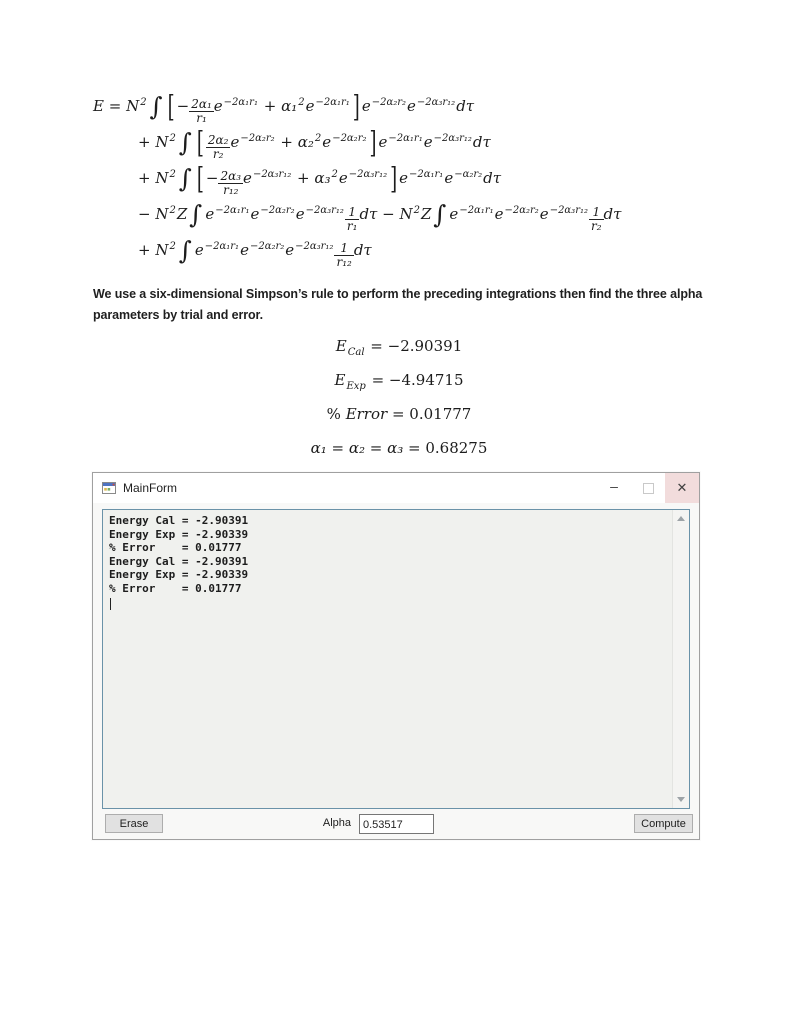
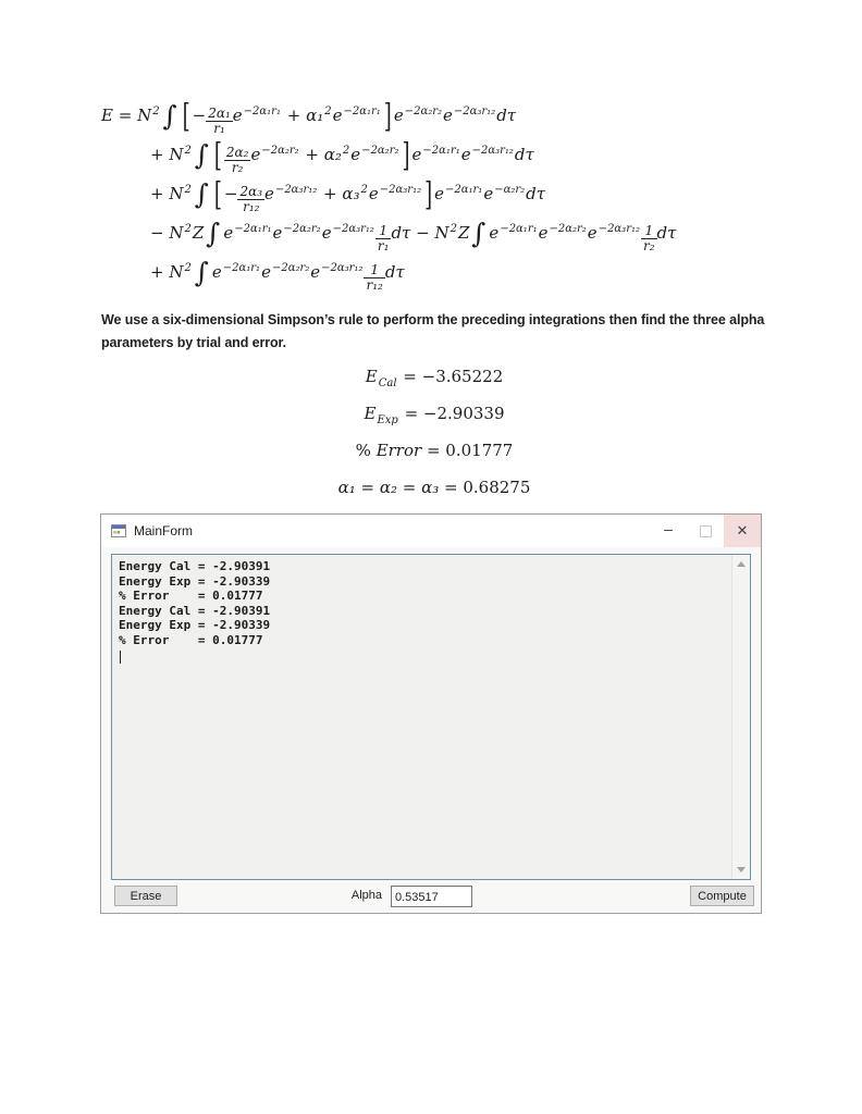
  E = N2 ∫ [−
  2α₁
  r₁
  e−2α₁r₁ + α₁2e−2α₁r₁ ]e−2α₂r₂e−2α₃r₁₂dτ
  + N2 ∫ [
  2α₂
  r₂
  e−2α₂r₂ + α₂2e−2α₂r₂ ]e−2α₁r₁e−2α₃r₁₂dτ
  + N2 ∫ [−
  2α₃
  r₁₂
  e−2α₃r₁₂ + α₃2e−2α₃r₁₂ ]e−2α₁r₁e−α₂r₂dτ
  − N2Z∫ e−2α₁r₁e−2α₂r₂e−2α₃r₁₂
  1
  r₁
  dτ − N2Z∫ e−2α₁r₁e−2α₂r₂e−2α₃r₁₂
  1
  r₂
  dτ
  + N2 ∫ e−2α₁r₁e−2α₂r₂e−2α₃r₁₂
  1
  r₁₂
  dτ
  We use a six-dimensional Simpson’s rule to perform the preceding integrations then find the three alpha
  parameters by trial and error.
- ECal = −2.90391
+ ECal = −3.65222
- EExp = −4.94715
+ EExp = −2.90339
  % Error = 0.01777
  α₁ = α₂ = α₃ = 0.68275
  MainForm
  –
  ✕
  Energy Cal = -2.90391
  Energy Exp = -2.90339
  % Error = 0.01777
  Energy Cal = -2.90391
  Energy Exp = -2.90339
  % Error = 0.01777
  Erase
  Alpha
  0.53517
  Compute
